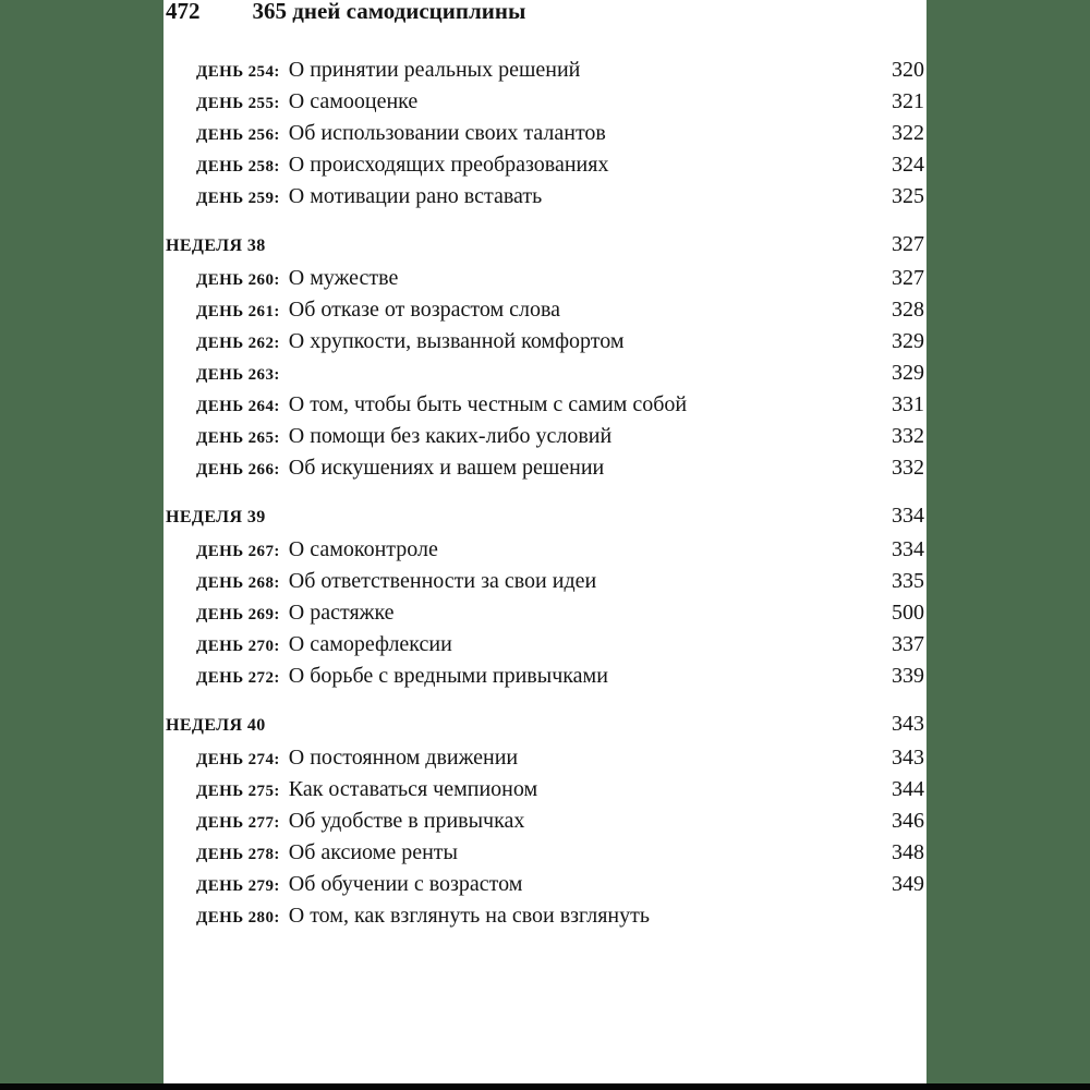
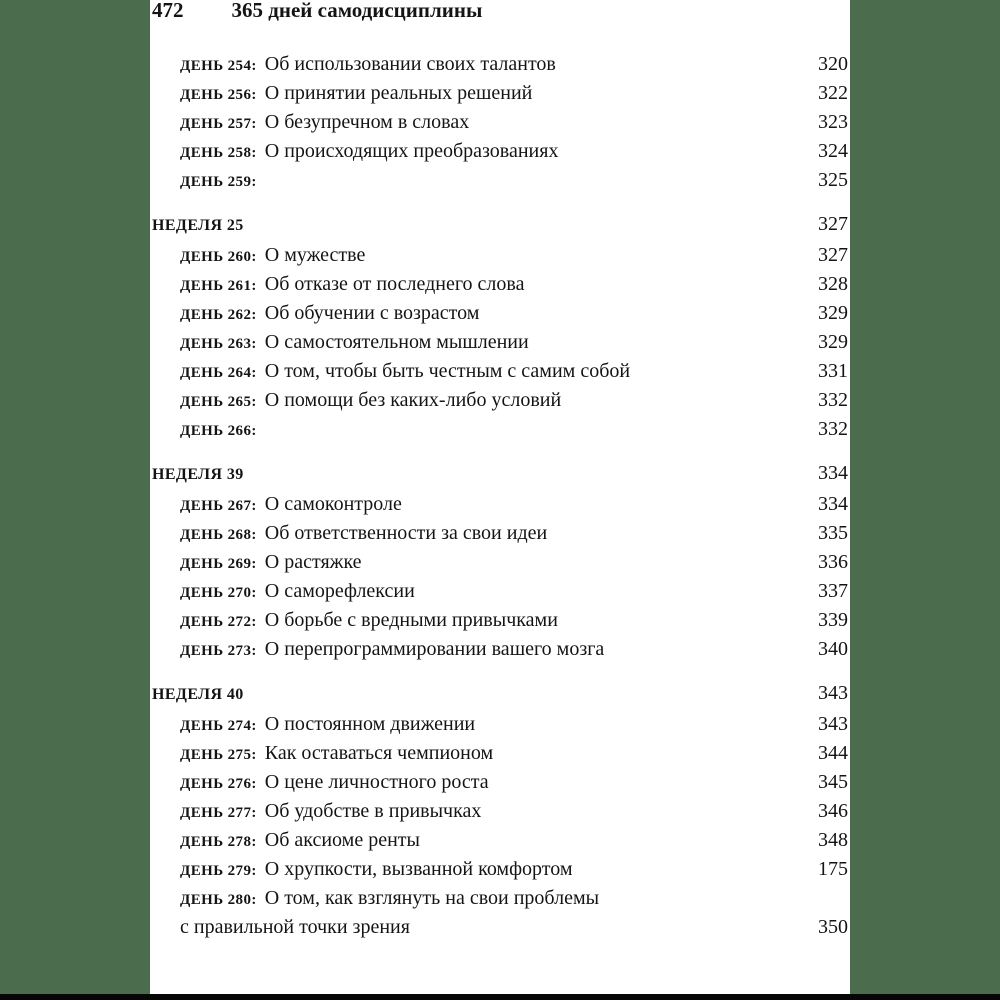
  472
  365 дней самодисциплины
  ДЕНЬ 254:
- О принятии реальных решений
+ Об использовании своих талантов
  320
- ДЕНЬ 255:
- О самооценке
- 321
  ДЕНЬ 256:
- Об использовании своих талантов
+ О принятии реальных решений
  322
+ ДЕНЬ 257:
+ О безупречном в словах
+ 323
  ДЕНЬ 258:
  О происходящих преобразованиях
  324
  ДЕНЬ 259:
- О мотивации рано вставать
  325
- НЕДЕЛЯ 38
+ НЕДЕЛЯ 25
  327
  ДЕНЬ 260:
  О мужестве
  327
  ДЕНЬ 261:
- Об отказе от возрастом слова
+ Об отказе от последнего слова
  328
  ДЕНЬ 262:
- О хрупкости, вызванной комфортом
+ Об обучении с возрастом
  329
  ДЕНЬ 263:
+ О самостоятельном мышлении
  329
  ДЕНЬ 264:
  О том, чтобы быть честным с самим собой
  331
  ДЕНЬ 265:
  О помощи без каких-либо условий
  332
  ДЕНЬ 266:
- Об искушениях и вашем решении
  332
  НЕДЕЛЯ 39
  334
  ДЕНЬ 267:
  О самоконтроле
  334
  ДЕНЬ 268:
  Об ответственности за свои идеи
  335
  ДЕНЬ 269:
  О растяжке
- 500
+ 336
  ДЕНЬ 270:
  О саморефлексии
  337
  ДЕНЬ 272:
  О борьбе с вредными привычками
  339
+ ДЕНЬ 273:
+ О перепрограммировании вашего мозга
+ 340
  НЕДЕЛЯ 40
  343
  ДЕНЬ 274:
  О постоянном движении
  343
  ДЕНЬ 275:
  Как оставаться чемпионом
  344
+ ДЕНЬ 276:
+ О цене личностного роста
+ 345
  ДЕНЬ 277:
  Об удобстве в привычках
  346
  ДЕНЬ 278:
  Об аксиоме ренты
  348
  ДЕНЬ 279:
- Об обучении с возрастом
+ О хрупкости, вызванной комфортом
- 349
+ 175
  ДЕНЬ 280:
- О том, как взглянуть на свои взглянуть
+ О том, как взглянуть на свои проблемы
+ с правильной точки зрения
+ 350
